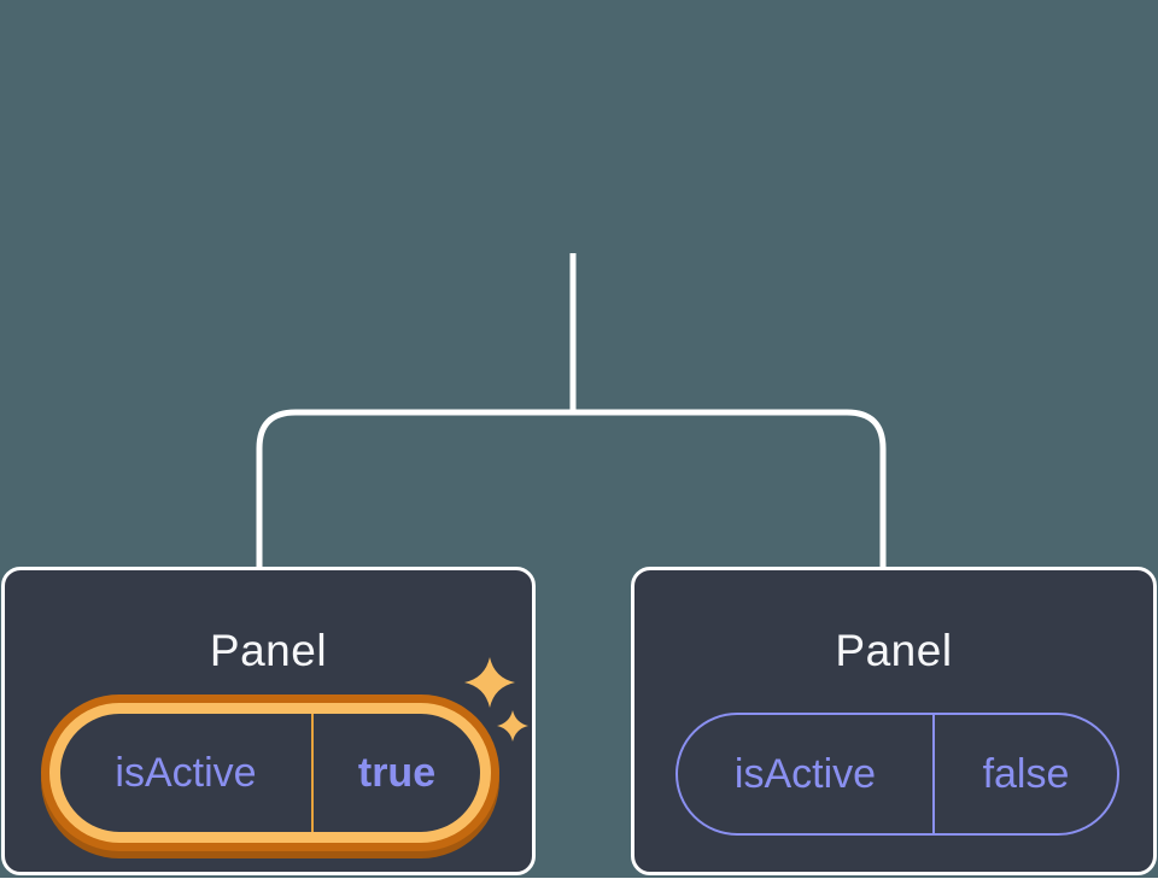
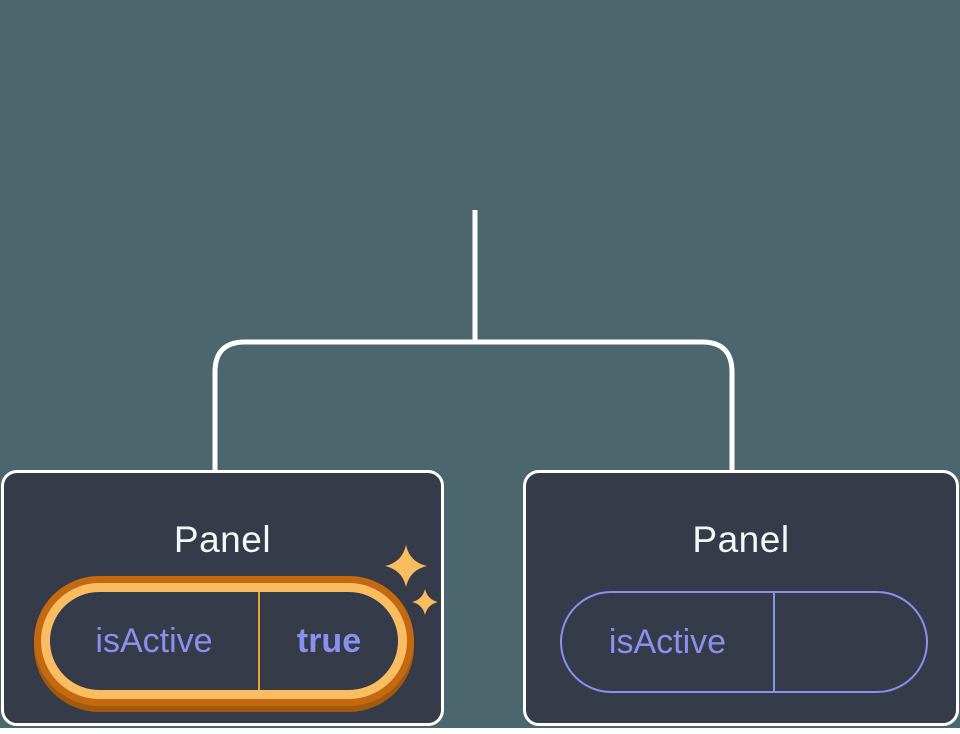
  Panel
  isActive
  true
  Panel
  isActive
- false
